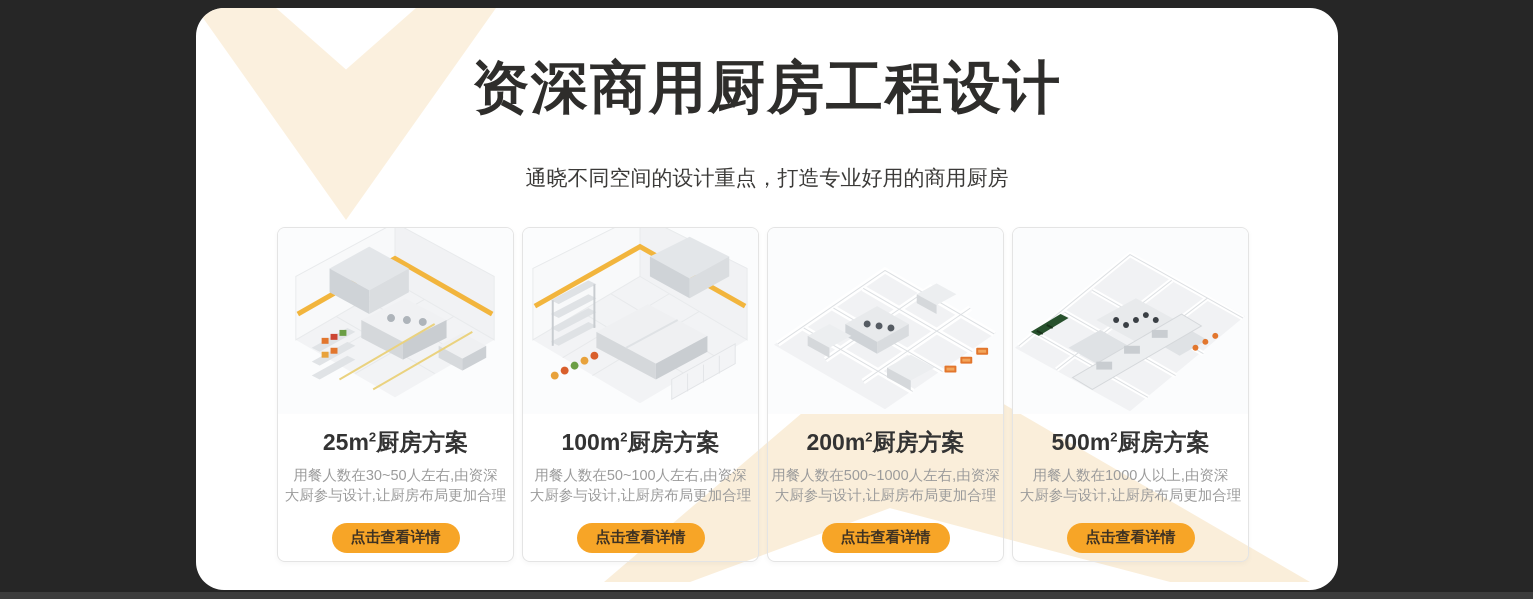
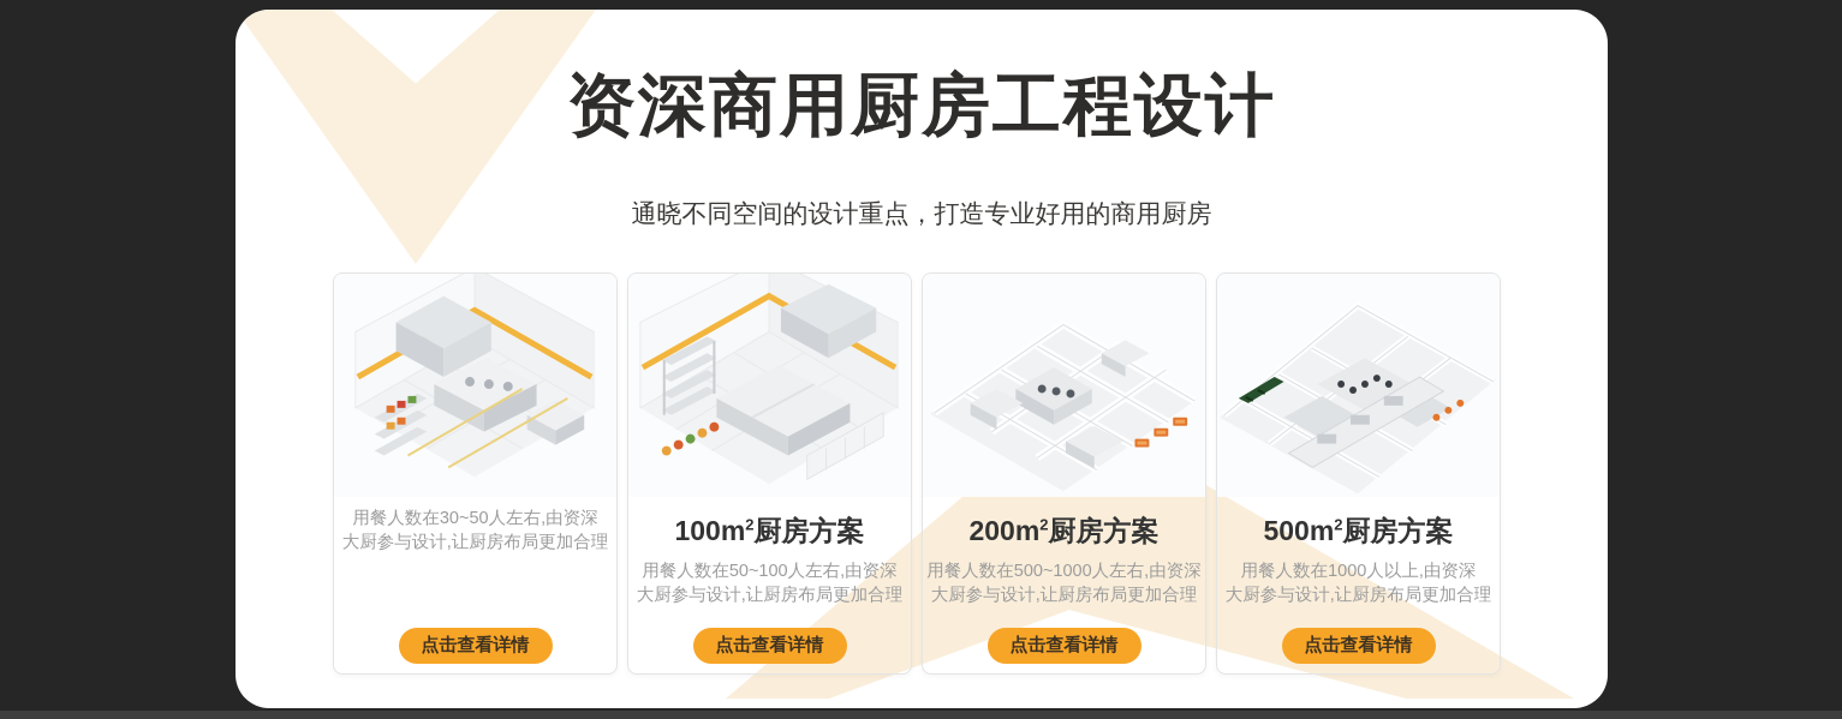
  资深商用厨房工程设计
  通晓不同空间的设计重点，打造专业好用的商用厨房
- 25m2厨房方案
  用餐人数在30~50人左右,由资深
  大厨参与设计,让厨房布局更加合理
  点击查看详情
  100m2厨房方案
  用餐人数在50~100人左右,由资深
  大厨参与设计,让厨房布局更加合理
  点击查看详情
  200m2厨房方案
  用餐人数在500~1000人左右,由资深
  大厨参与设计,让厨房布局更加合理
  点击查看详情
  500m2厨房方案
  用餐人数在1000人以上,由资深
  大厨参与设计,让厨房布局更加合理
  点击查看详情
